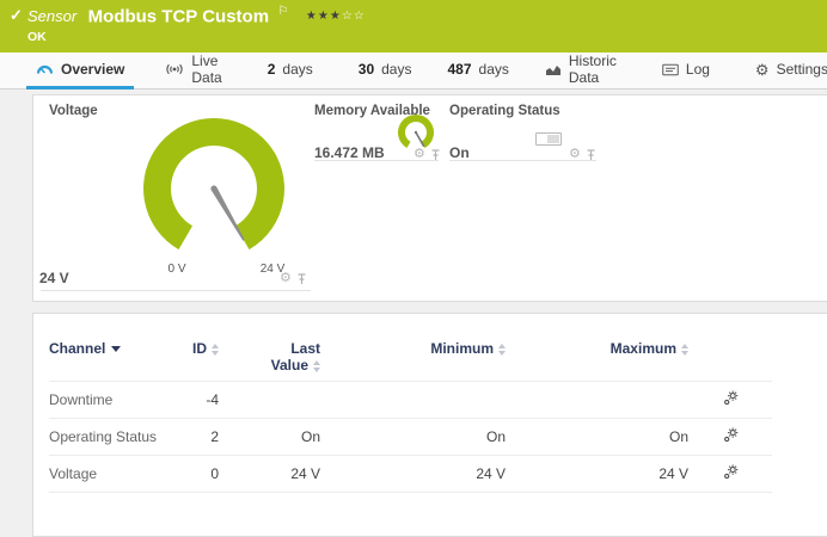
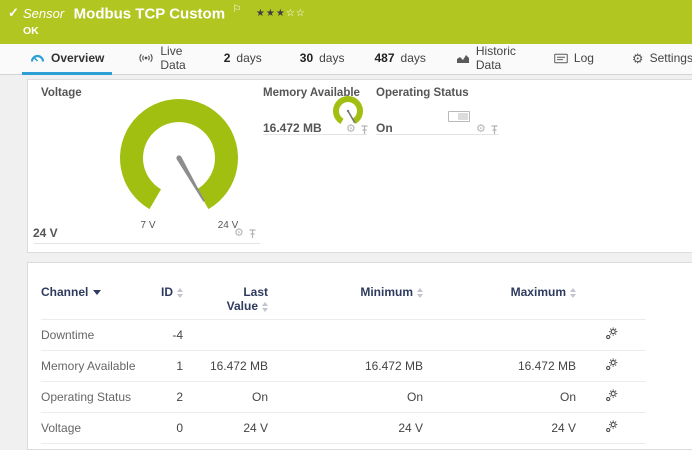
  ✓
  Sensor Modbus TCP Custom ⚐ ★★★☆☆
  OK
  Overview
  Live Data
  2
  days
  30
  days
  487
  days
  Historic Data
  Log
  ⚙
  Settings
  Voltage
- 0 V
+ 7 V
  24 V
  24 V
  ⚙
  Memory Available
  16.472 MB
  ⚙
  Operating Status
  On
  ⚙
  Channel	ID	Last Value	Minimum	Maximum
  Downtime	-4
+ Memory Available	1	16.472 MB	16.472 MB	16.472 MB
  Operating Status	2	On	On	On
  Voltage	0	24 V	24 V	24 V
